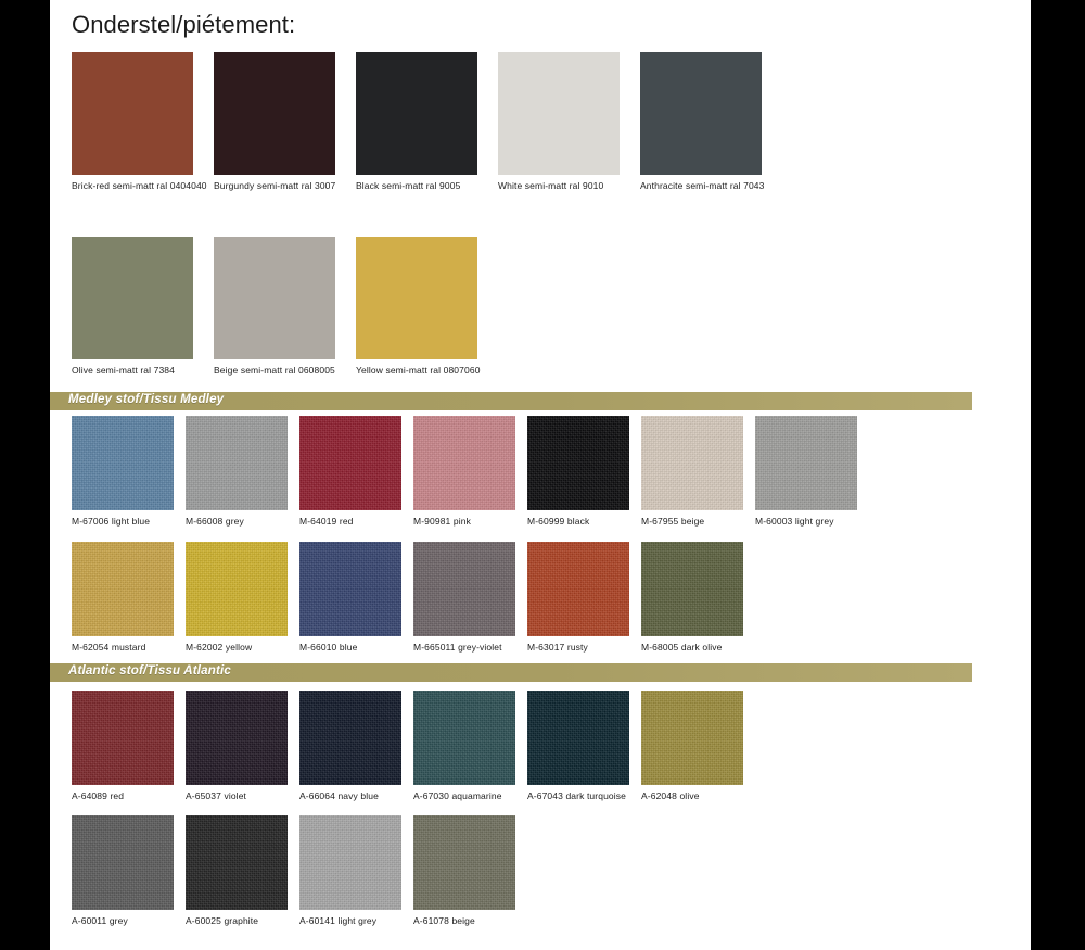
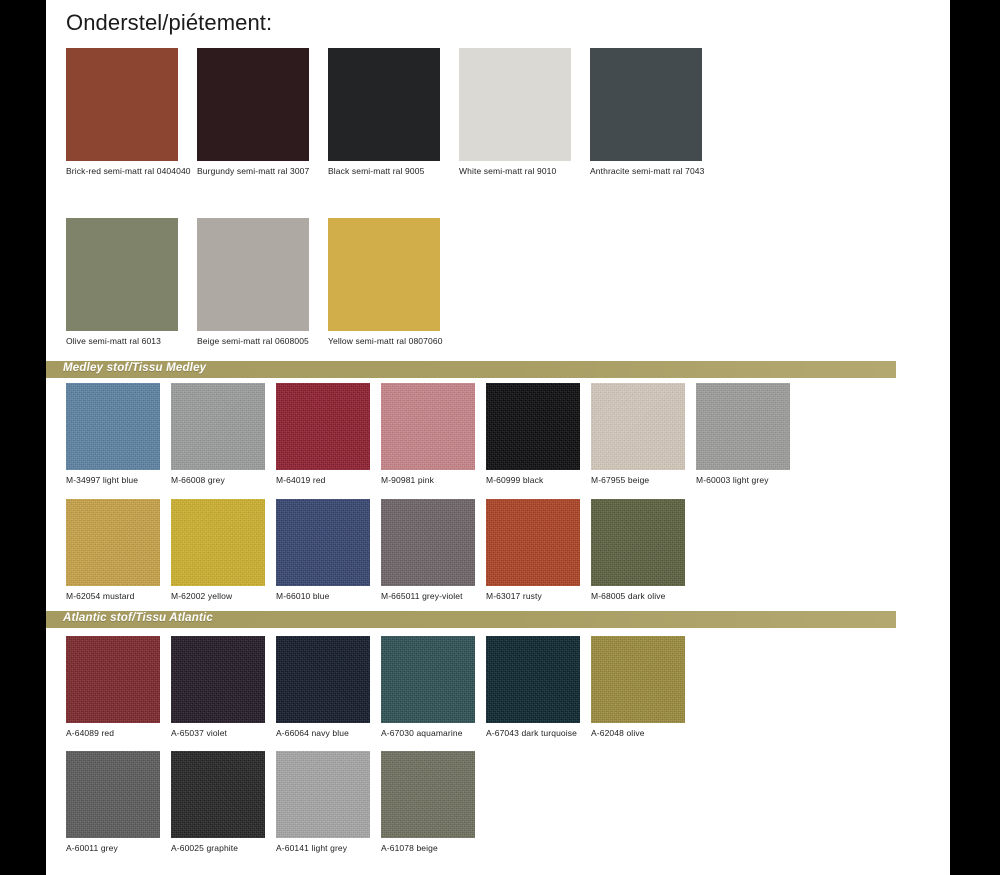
  Onderstel/piétement:
  Brick-red semi-matt ral 0404040
  Burgundy semi-matt ral 3007
  Black semi-matt ral 9005
  White semi-matt ral 9010
  Anthracite semi-matt ral 7043
- Olive semi-matt ral 7384
+ Olive semi-matt ral 6013
  Beige semi-matt ral 0608005
  Yellow semi-matt ral 0807060
  Medley stof/Tissu Medley
- M-67006 light blue
+ M-34997 light blue
  M-66008 grey
  M-64019 red
  M-90981 pink
  M-60999 black
  M-67955 beige
  M-60003 light grey
  M-62054 mustard
  M-62002 yellow
  M-66010 blue
  M-665011 grey-violet
  M-63017 rusty
  M-68005 dark olive
  Atlantic stof/Tissu Atlantic
  A-64089 red
  A-65037 violet
  A-66064 navy blue
  A-67030 aquamarine
  A-67043 dark turquoise
  A-62048 olive
  A-60011 grey
  A-60025 graphite
  A-60141 light grey
  A-61078 beige
